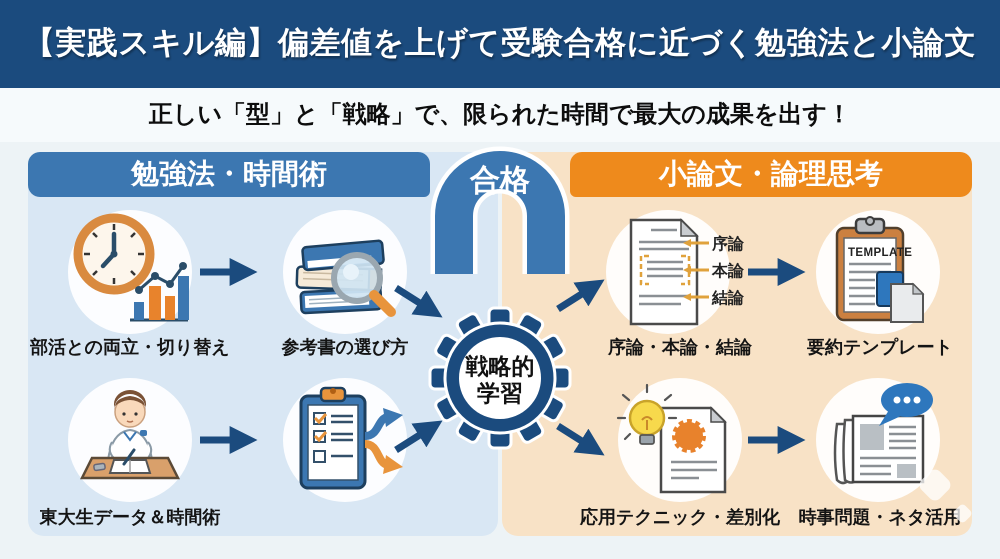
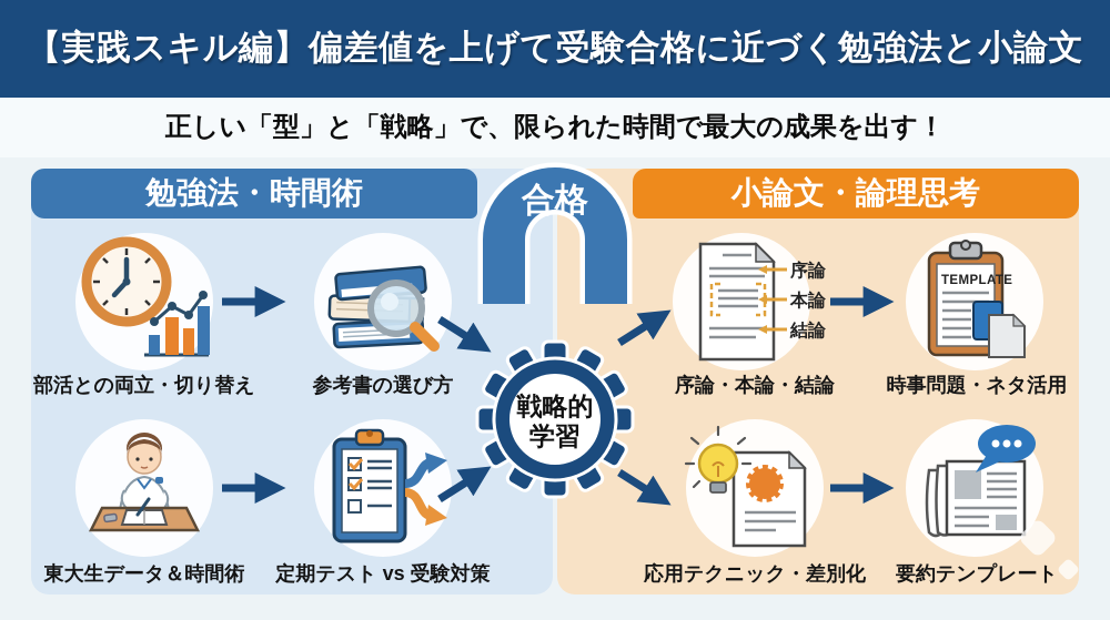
  【実践スキル編】偏差値を上げて受験合格に近づく勉強法と小論文
  正しい「型」と「戦略」で、限られた時間で最大の成果を出す！
  勉強法・時間術
  小論文・論理思考
  合格
  戦略的
  学習
  序論
  本論
  結論
  TEMPLATE
  部活との両立・切り替え
  参考書の選び方
  東大生データ＆時間術
+ 定期テスト vs 受験対策
  序論・本論・結論
- 要約テンプレート
+ 時事問題・ネタ活用
  応用テクニック・差別化
- 時事問題・ネタ活用
+ 要約テンプレート
